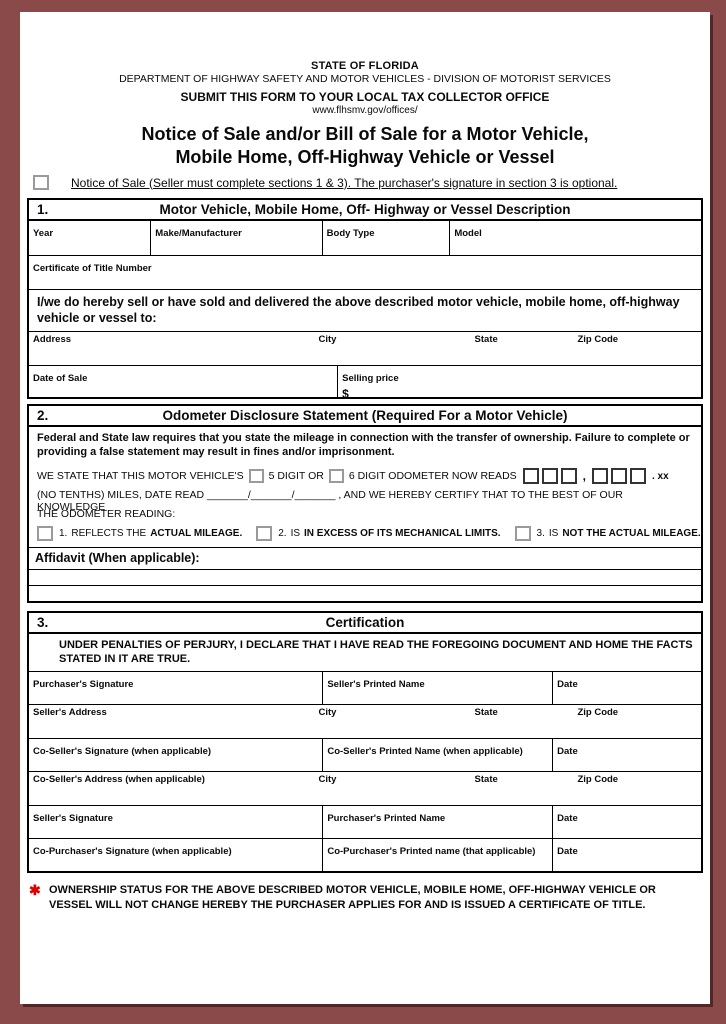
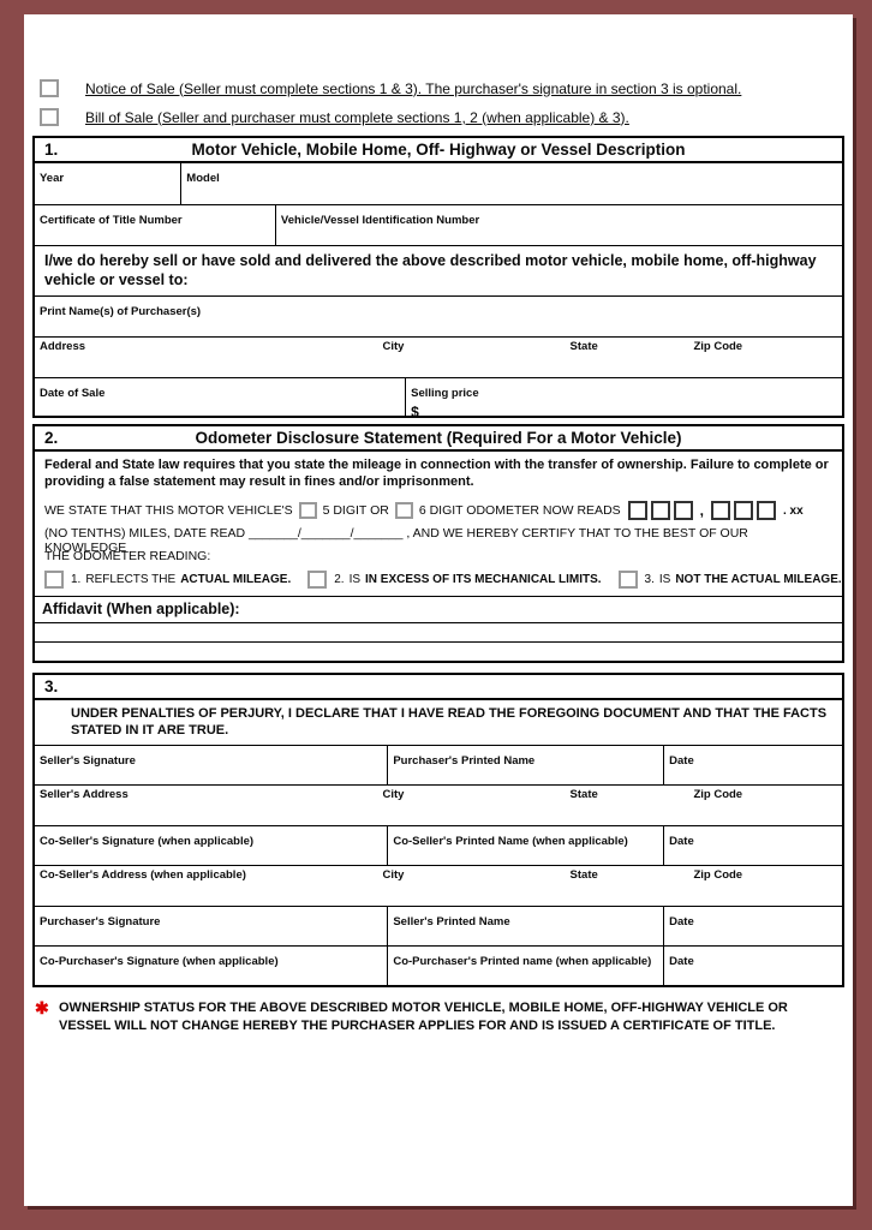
- STATE OF FLORIDA
- DEPARTMENT OF HIGHWAY SAFETY AND MOTOR VEHICLES - DIVISION OF MOTORIST SERVICES
- SUBMIT THIS FORM TO YOUR LOCAL TAX COLLECTOR OFFICE
- www.flhsmv.gov/offices/
- Notice of Sale and/or Bill of Sale for a Motor Vehicle,
- Mobile Home, Off-Highway Vehicle or Vessel
  Notice of Sale (Seller must complete sections 1 & 3). The purchaser's signature in section 3 is optional.
+ Bill of Sale (Seller and purchaser must complete sections 1, 2 (when applicable) & 3).
  1.
  Motor Vehicle, Mobile Home, Off- Highway or Vessel Description
  Year
- Make/Manufacturer
- Body Type
  Model
  Certificate of Title Number
+ Vehicle/Vessel Identification Number
  I/we do hereby sell or have sold and delivered the above described motor vehicle, mobile home, off-highway vehicle or vessel to:
+ Print Name(s) of Purchaser(s)
  Address
  City
  State
  Zip Code
  Date of Sale
  Selling price
  $
  2.
  Odometer Disclosure Statement (Required For a Motor Vehicle)
  Federal and State law requires that you state the mileage in connection with the transfer of ownership. Failure to complete or providing a false statement may result in fines and/or imprisonment.
  WE STATE THAT THIS MOTOR VEHICLE'S
  5 DIGIT OR
  6 DIGIT ODOMETER NOW READS
  ,
  . xx
  (NO TENTHS) MILES, DATE READ _______/_______/_______ , AND WE HEREBY CERTIFY THAT TO THE BEST OF OUR KNOWLEDGE
  THE ODOMETER READING:
  1.
  REFLECTS THE
  ACTUAL MILEAGE.
  2.
  IS
  IN EXCESS OF ITS MECHANICAL LIMITS.
  3.
  IS
  NOT THE ACTUAL MILEAGE.
  Affidavit (When applicable):
  3.
- Certification
- UNDER PENALTIES OF PERJURY, I DECLARE THAT I HAVE READ THE FOREGOING DOCUMENT AND HOME THE FACTS STATED IN IT ARE TRUE.
+ UNDER PENALTIES OF PERJURY, I DECLARE THAT I HAVE READ THE FOREGOING DOCUMENT AND THAT THE FACTS STATED IN IT ARE TRUE.
- Purchaser's Signature
+ Seller's Signature
- Seller's Printed Name
+ Purchaser's Printed Name
  Date
  Seller's Address
  City
  State
  Zip Code
  Co-Seller's Signature (when applicable)
  Co-Seller's Printed Name (when applicable)
  Date
  Co-Seller's Address (when applicable)
  City
  State
  Zip Code
- Seller's Signature
+ Purchaser's Signature
- Purchaser's Printed Name
+ Seller's Printed Name
  Date
  Co-Purchaser's Signature (when applicable)
- Co-Purchaser's Printed name (that applicable)
+ Co-Purchaser's Printed name (when applicable)
  Date
  ✱
  OWNERSHIP STATUS FOR THE ABOVE DESCRIBED MOTOR VEHICLE, MOBILE HOME, OFF-HIGHWAY VEHICLE OR VESSEL WILL NOT CHANGE HEREBY THE PURCHASER APPLIES FOR AND IS ISSUED A CERTIFICATE OF TITLE.
